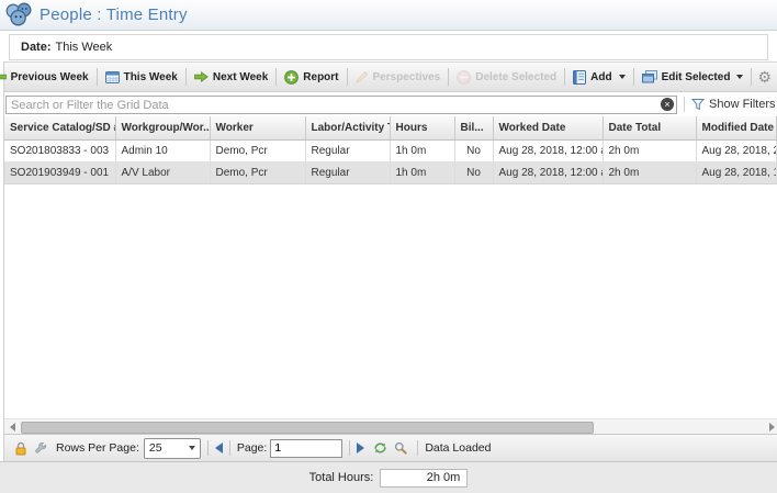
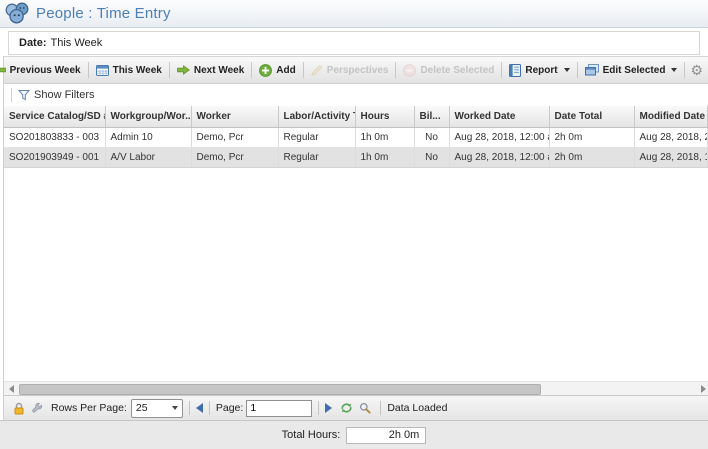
  People : Time Entry
  Date:
  This Week
  Previous Week
  This Week
  Next Week
- Report
+ Add
  Perspectives
  Delete Selected
- Add
+ Report
  Edit Selected
  ⚙
- Search or Filter the Grid Data
- ×
  Show Filters
  Service Catalog/SD	Workgroup/Wor..	Worker	Labor/Activity	Hours	Bil...	Worked Date	Date Total	Modified Date
  SO201803833 - 003	Admin 10	Demo, Pcr	Regular	1h 0m	No	Aug 28, 2018, 12:00	2h 0m	Aug 28, 2018, 2
  SO201903949 - 001	A/V Labor	Demo, Pcr	Regular	1h 0m	No	Aug 28, 2018, 12:00	2h 0m	Aug 28, 2018, 1
  Rows Per Page:
  25
  Page:
  1
  Data Loaded
  Total Hours:
  2h 0m
